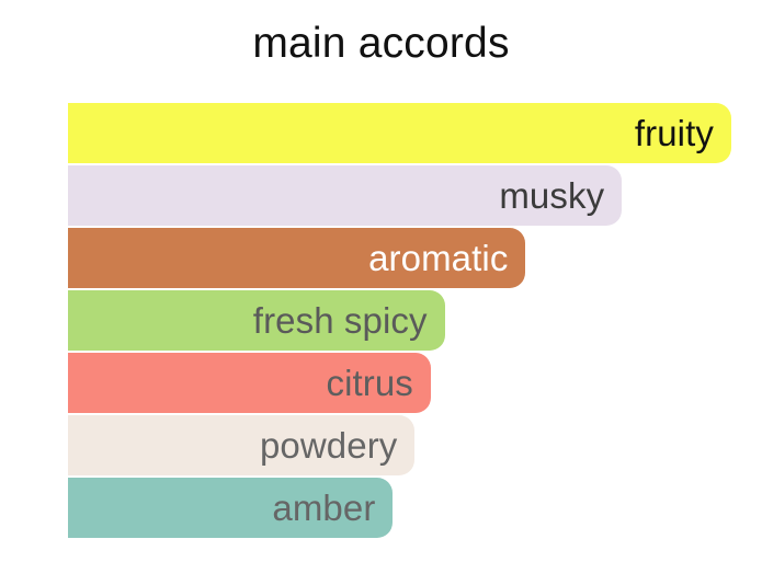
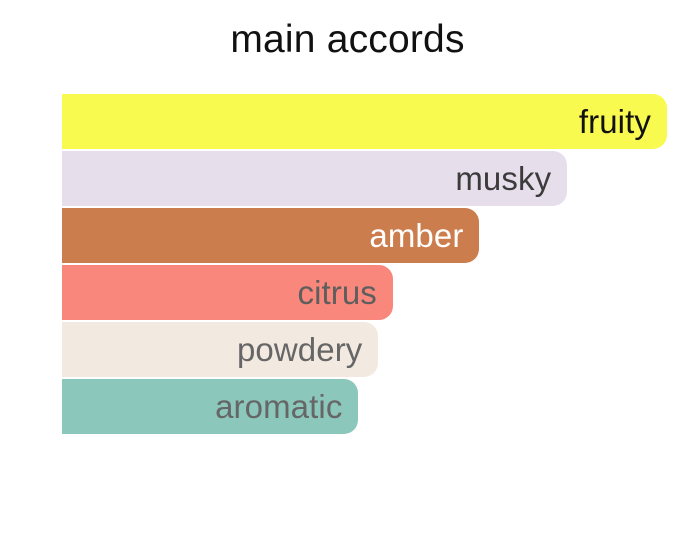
  main accords
  fruity
  musky
- aromatic
+ amber
- fresh spicy
  citrus
  powdery
- amber
+ aromatic
